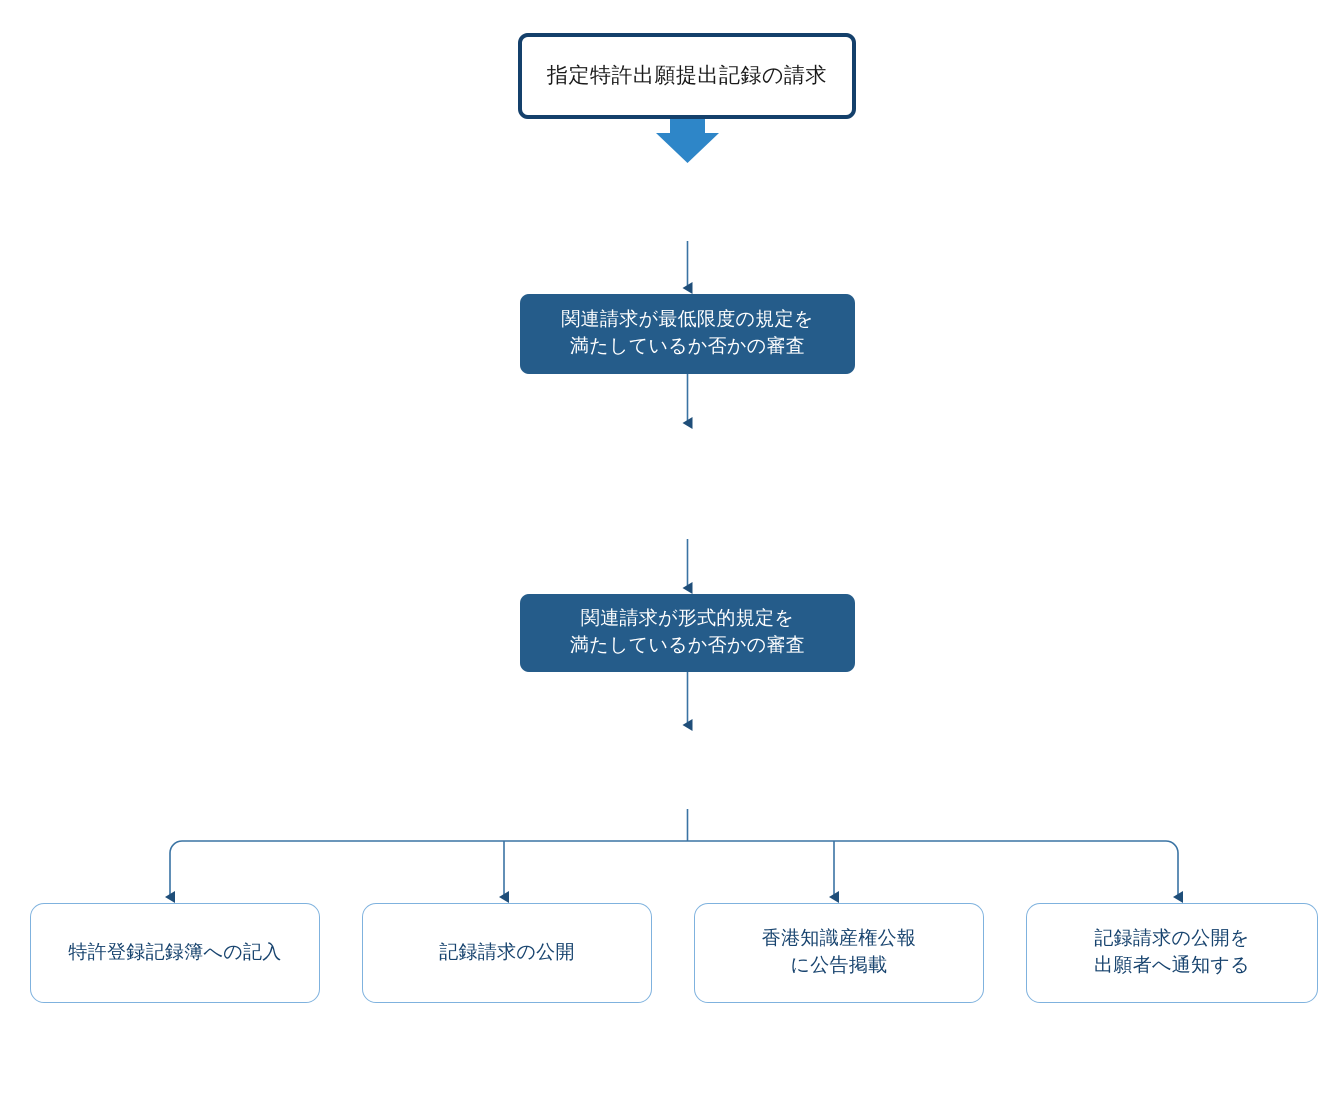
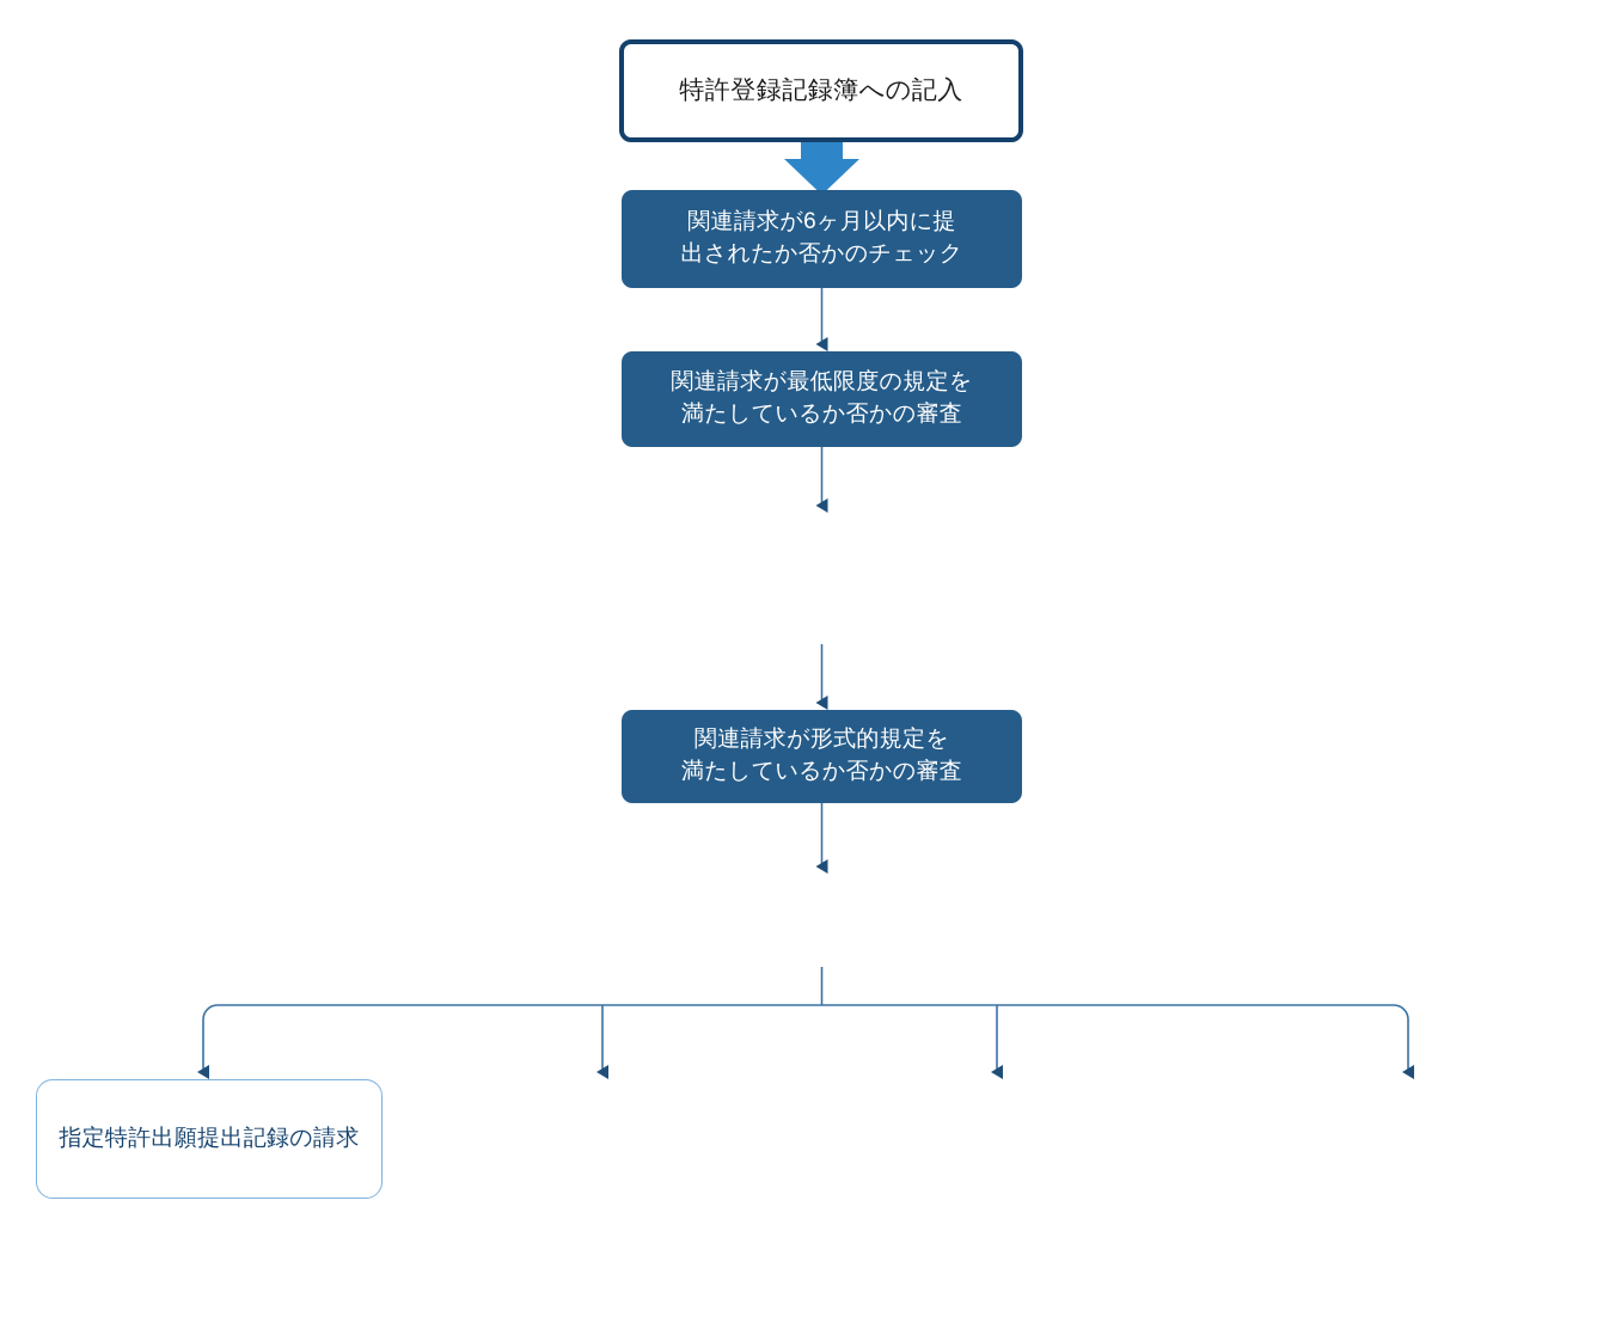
- 指定特許出願提出記録の請求
+ 特許登録記録簿への記入
+ 関連請求が6ヶ月以内に提
+ 出されたか否かのチェック
  関連請求が最低限度の規定を
  満たしているか否かの審査
  関連請求が形式的規定を
  満たしているか否かの審査
- 特許登録記録簿への記入
+ 指定特許出願提出記録の請求
- 記録請求の公開
- 香港知識産権公報
- に公告掲載
- 記録請求の公開を
- 出願者へ通知する
